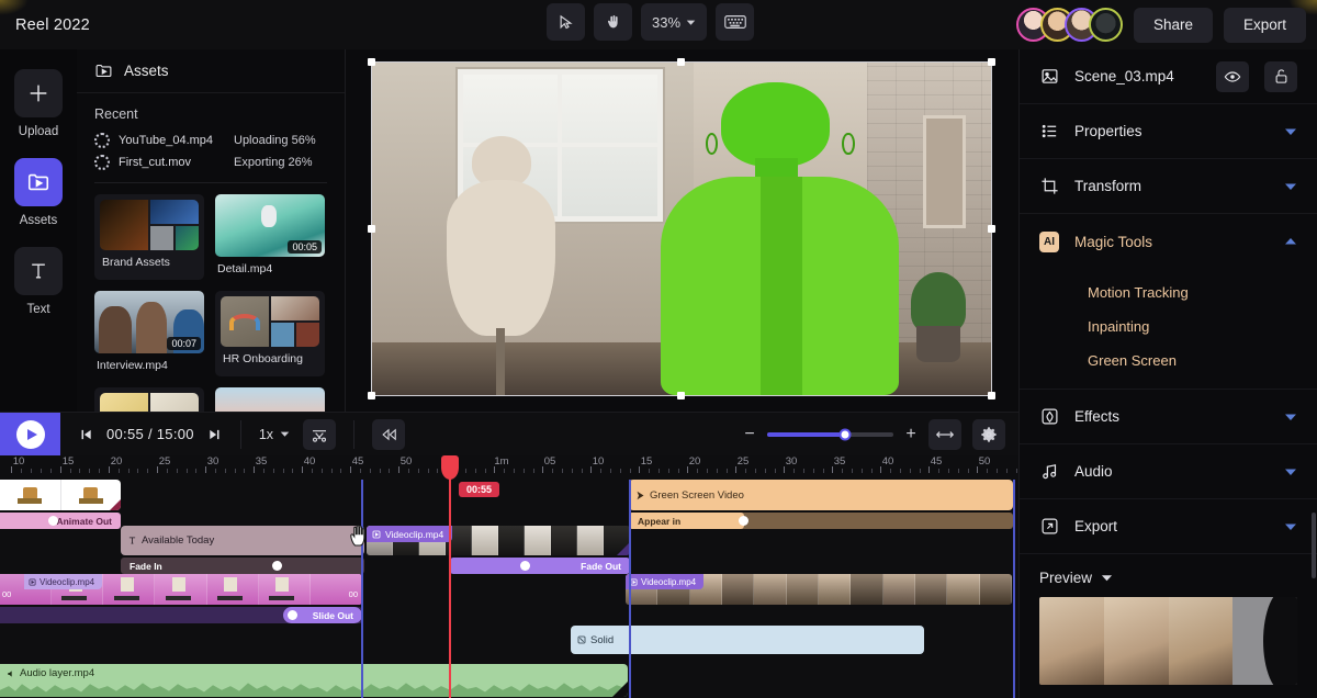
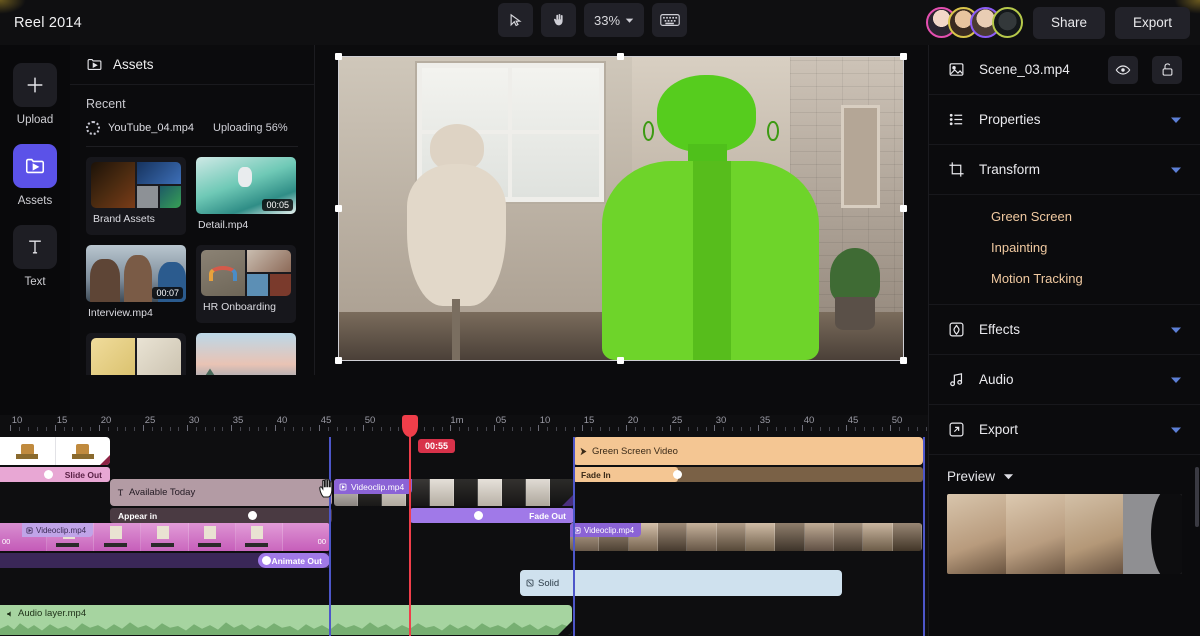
- Reel 2022
+ Reel 2014
  33%
  Share
  Export
  Upload
  Assets
  Text
  Assets
  Recent
  YouTube_04.mp4
  Uploading 56%
- First_cut.mov
- Exporting 26%
  Brand Assets
  00:05
  Detail.mp4
  00:07
  Interview.mp4
  HR Onboarding
  Scene_03.mp4
  Properties
  Transform
- AI
- Magic Tools
- Motion Tracking
+ Green Screen
  Inpainting
- Green Screen
+ Motion Tracking
  Effects
  Audio
  Export
  Preview
- 00:55 / 15:00
- 1x
- −
- +
  10
  15
  20
  25
  30
  35
  40
  45
  50
  1m
  05
  10
  15
  20
  25
  30
  35
  40
  45
  50
- Animate Out
+ Slide Out
  Green Screen Video
- Appear in
+ Fade In
  Available Today
- Fade In
+ Appear in
  Videoclip.mp4
  Fade Out
  Videoclip.mp4
  00
  00
- Slide Out
+ Animate Out
  Videoclip.mp4
  Solid
  Audio layer.mp4
  00:55
